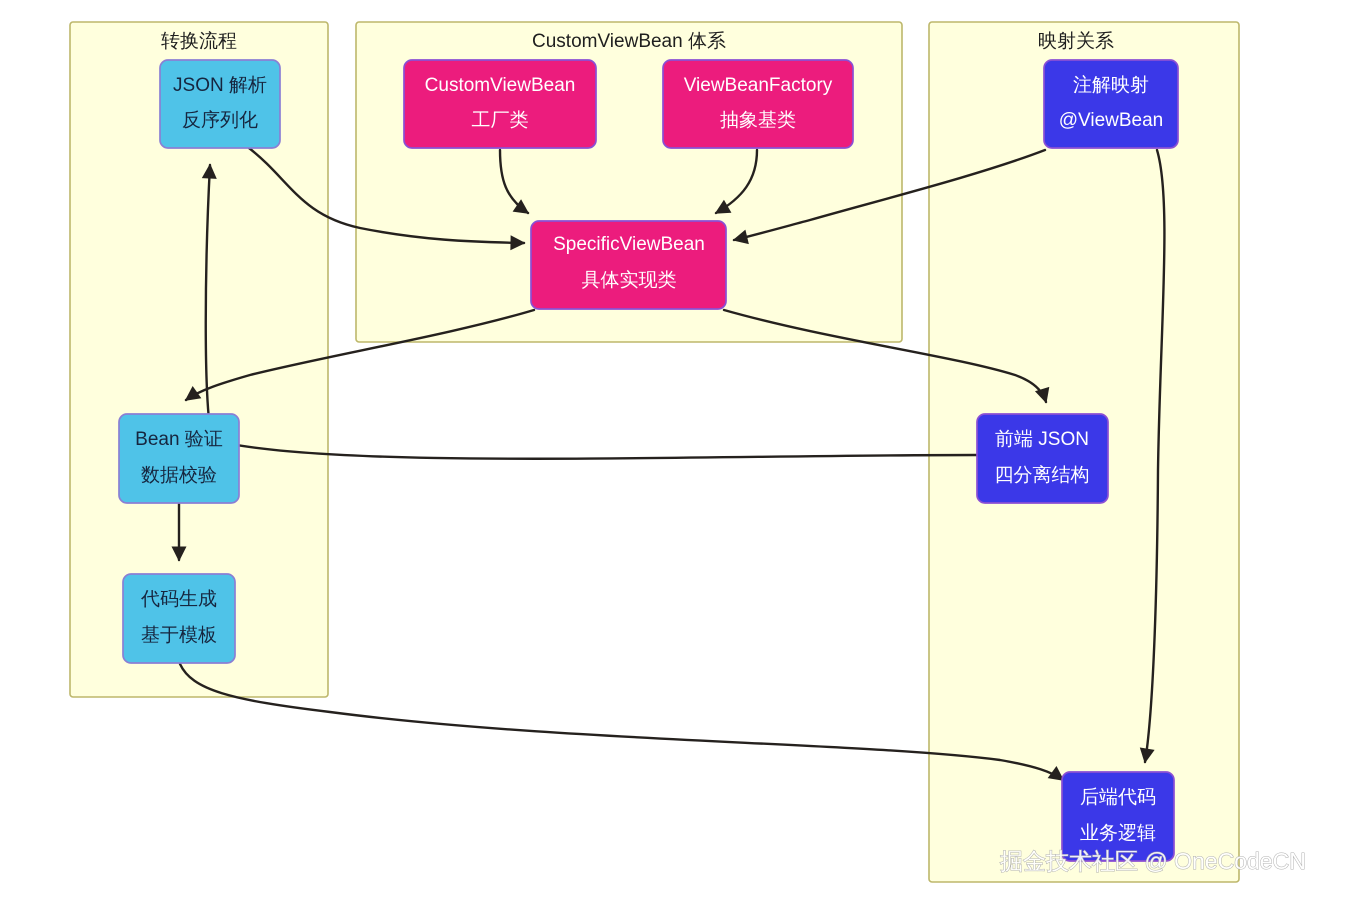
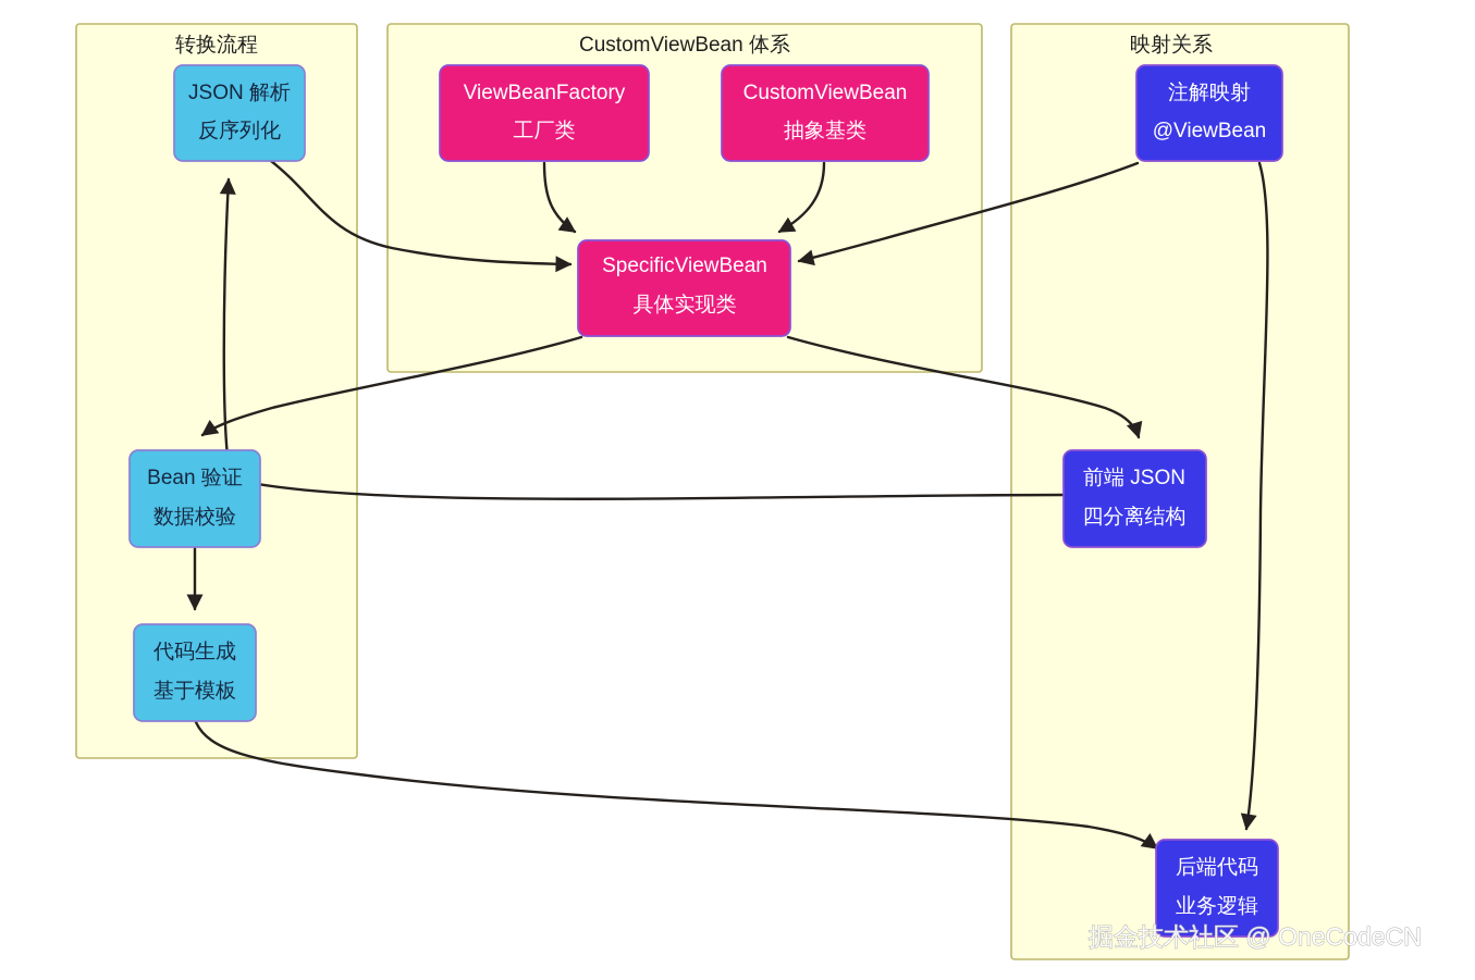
  转换流程
  CustomViewBean 体系
  映射关系
  JSON 解析
  反序列化
- CustomViewBean
+ ViewBeanFactory
  工厂类
- ViewBeanFactory
+ CustomViewBean
  抽象基类
  注解映射
  @ViewBean
  SpecificViewBean
  具体实现类
  Bean 验证
  数据校验
  前端 JSON
  四分离结构
  代码生成
  基于模板
  后端代码
  业务逻辑
  掘金技术社区 @ OneCodeCN
